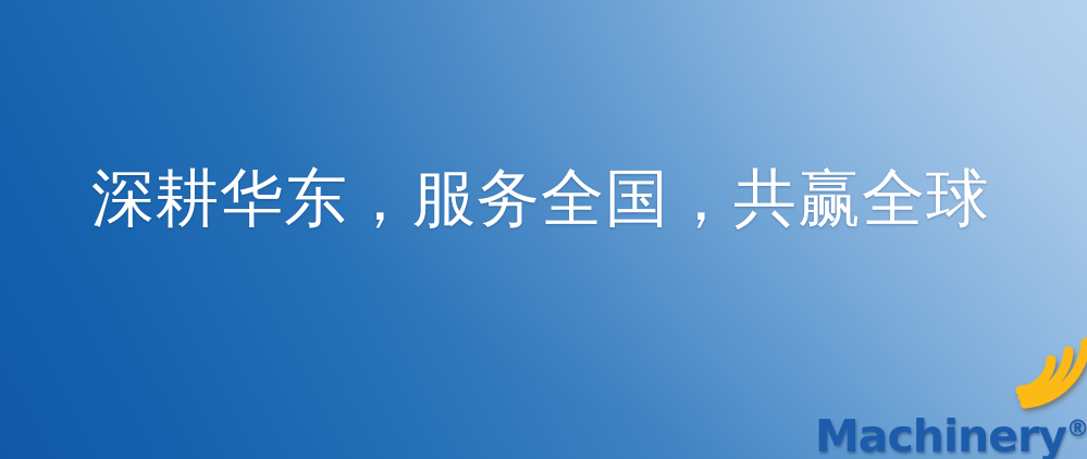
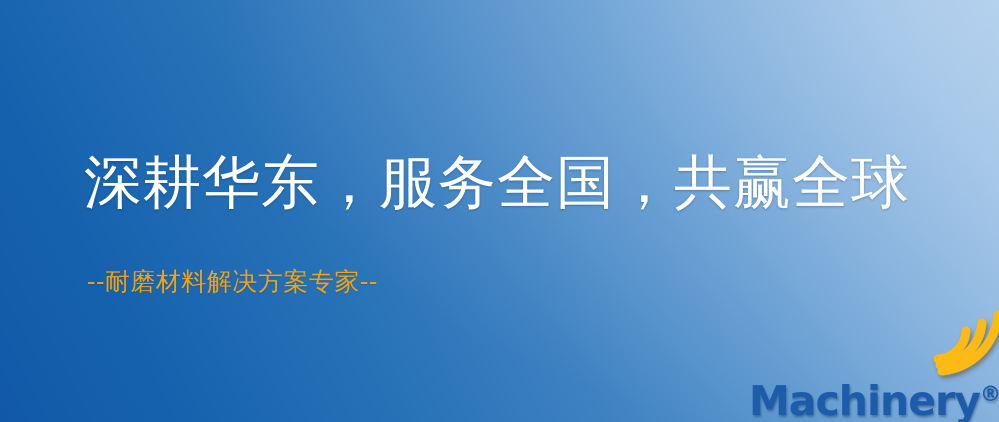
  深耕华东，服务全国，共赢全球
+ --耐磨材料解决方案专家--
  Machinery®
